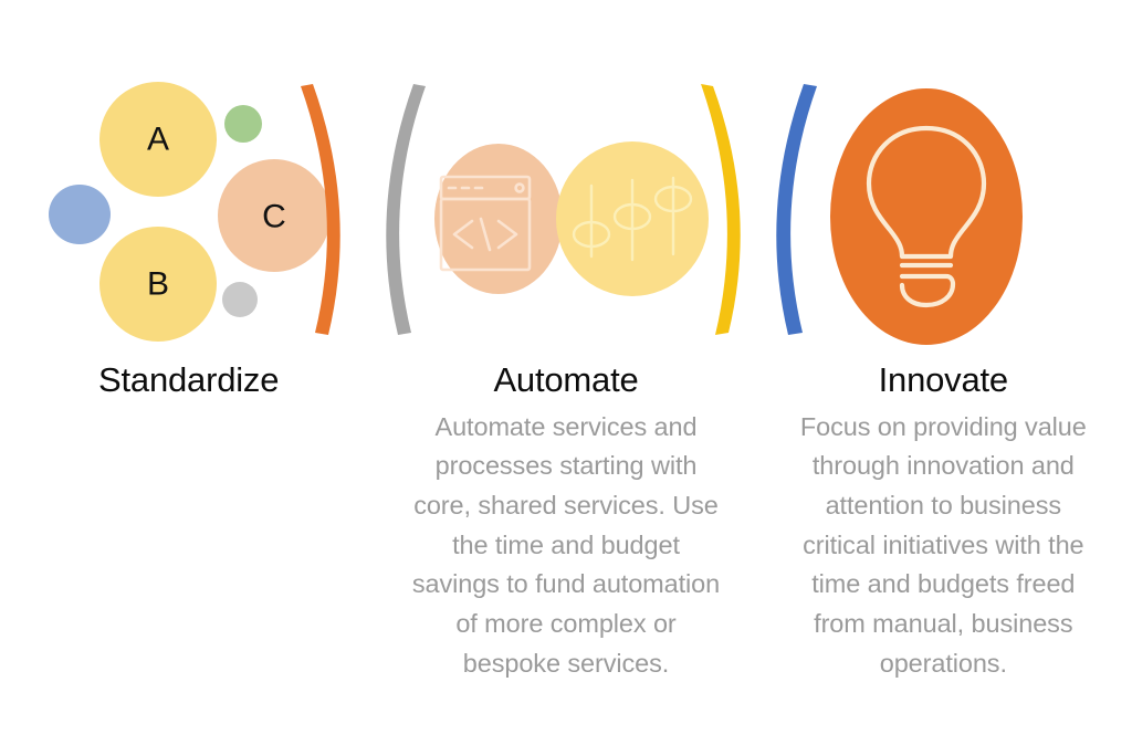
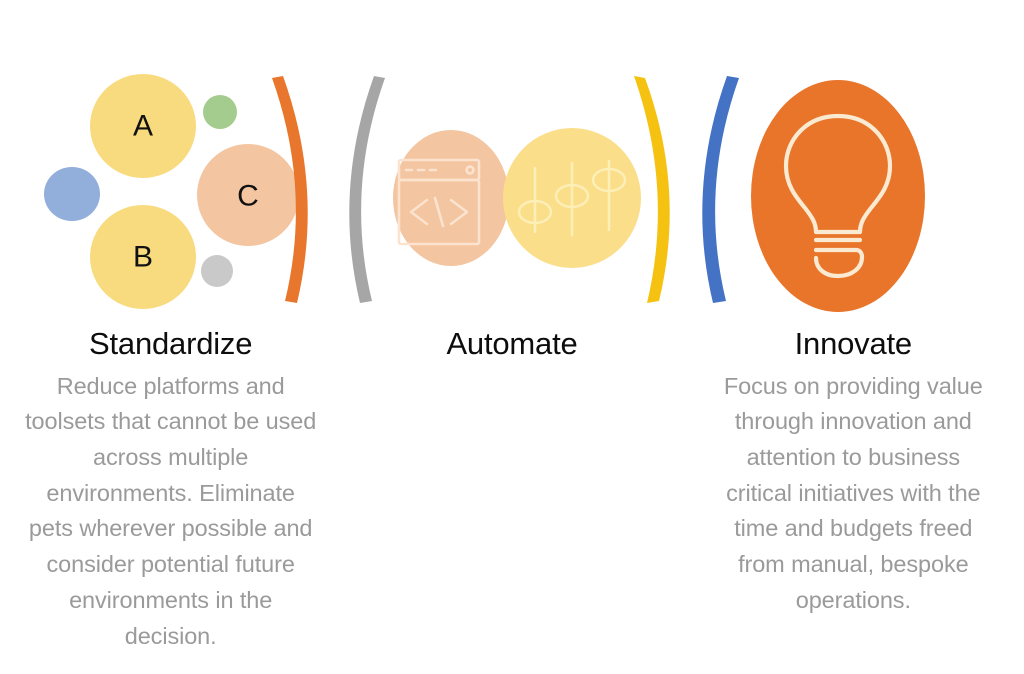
  A
  B
  C
  Standardize
+ Reduce platforms and toolsets that cannot be used across multiple environments. Eliminate pets wherever possible and consider potential future environments in the decision.
  Automate
- Automate services and processes starting with core, shared services. Use the time and budget savings to fund automation of more complex or bespoke services.
  Innovate
- Focus on providing value through innovation and attention to business critical initiatives with the time and budgets freed from manual, business operations.
+ Focus on providing value through innovation and attention to business critical initiatives with the time and budgets freed from manual, bespoke operations.
